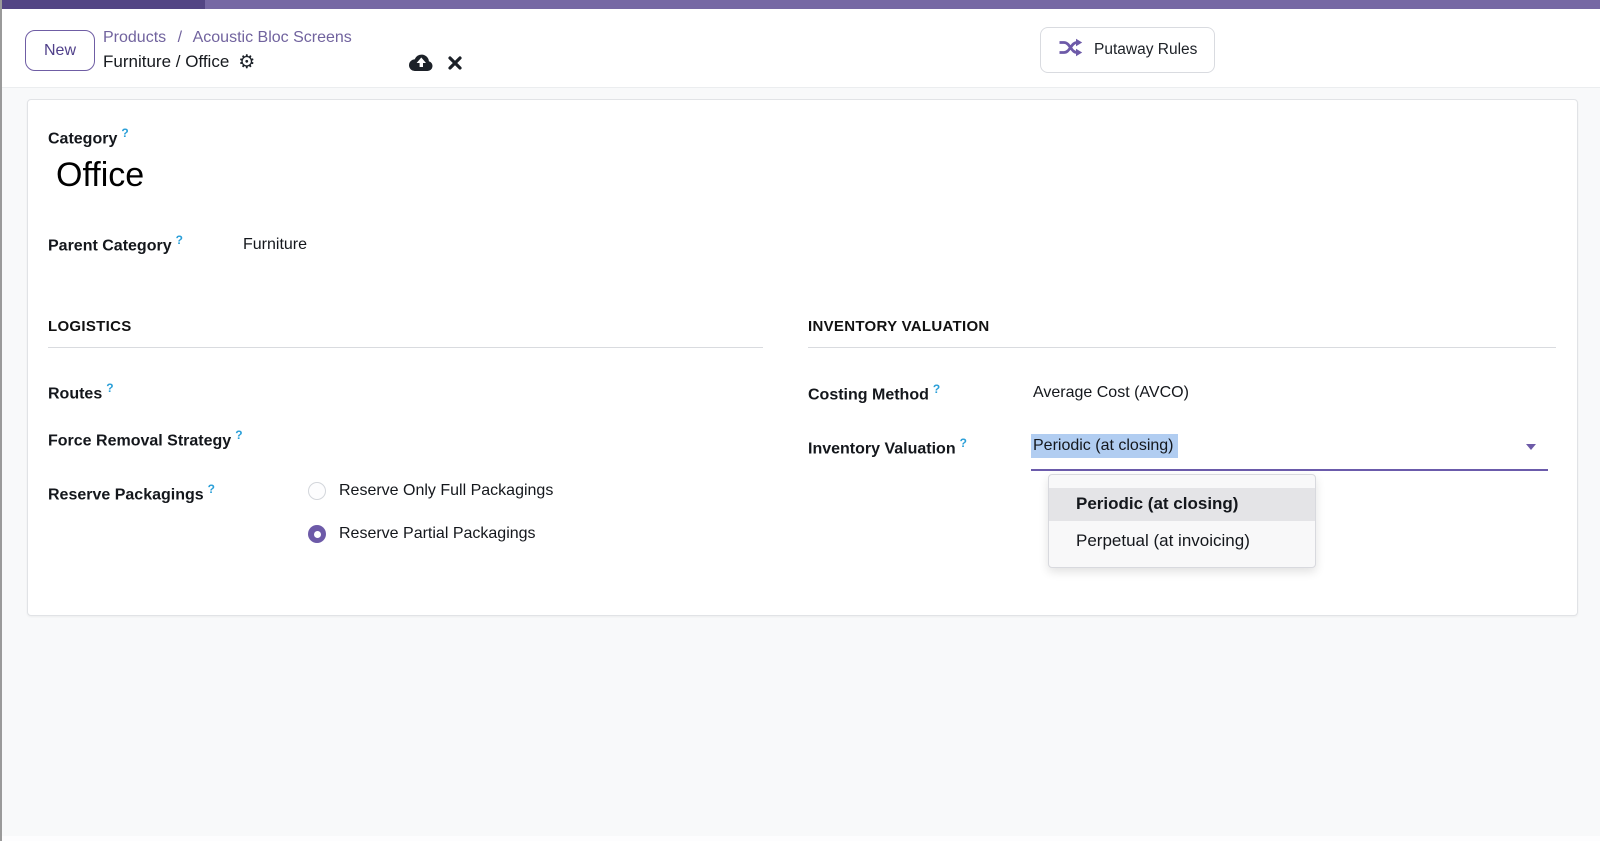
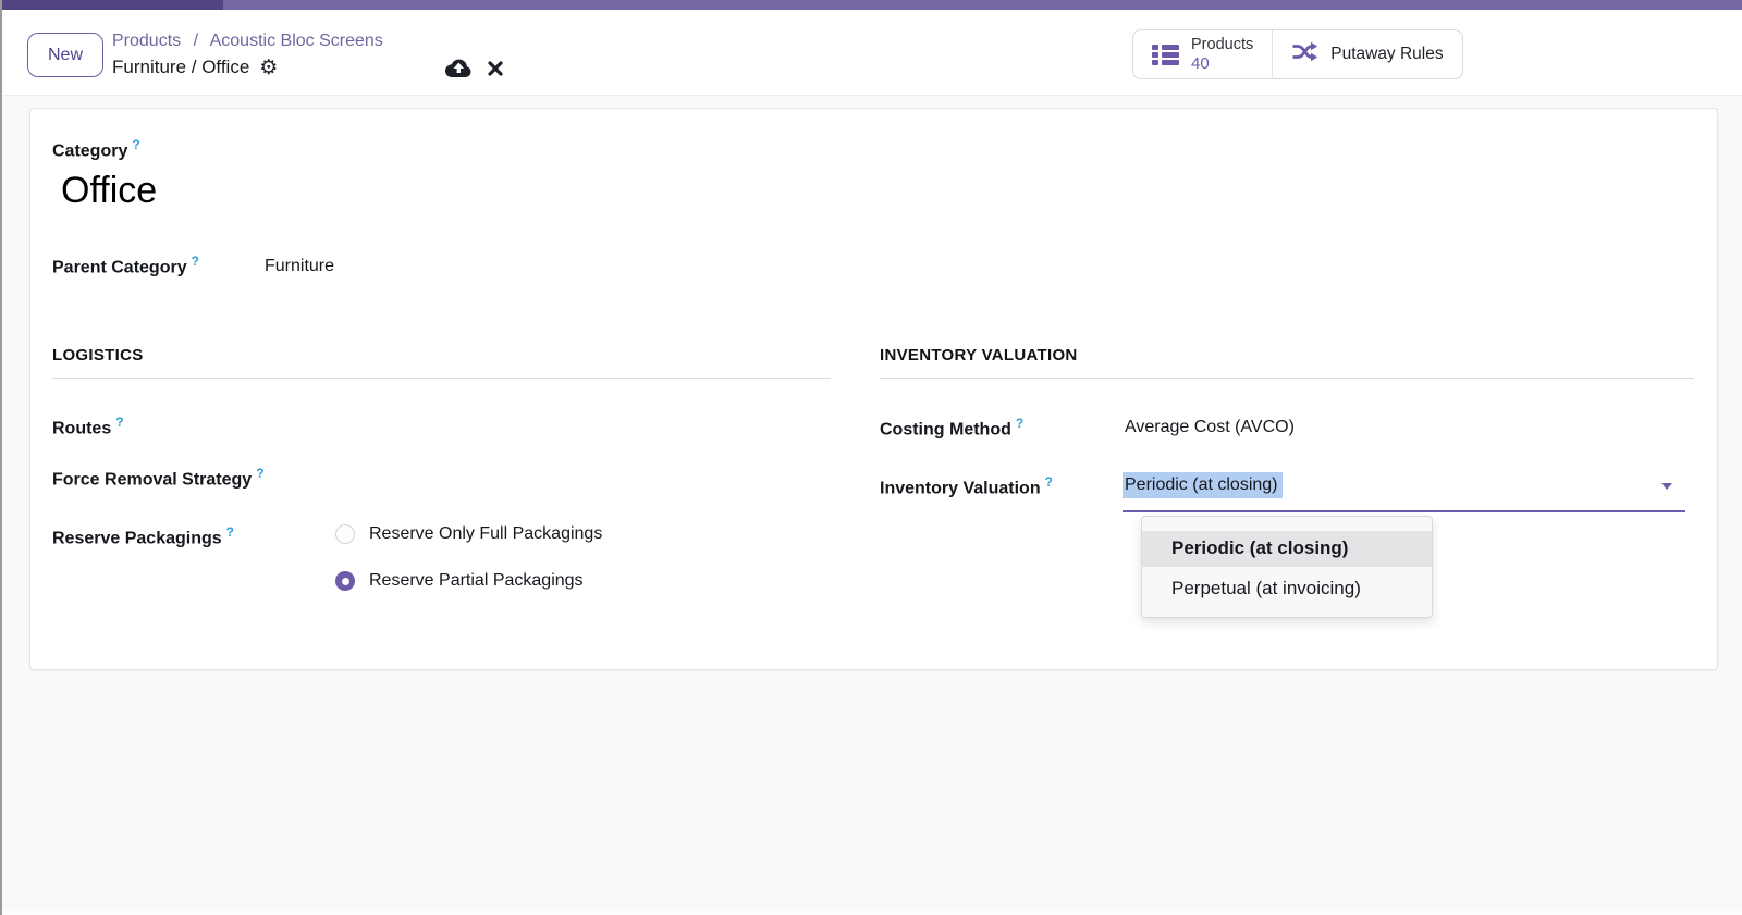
  New
  Products / Acoustic Bloc Screens
  Furniture / Office
  ⚙
+ Products
+ 40
  Putaway Rules
  Category ?
  Office
  Parent Category ?
  Furniture
  LOGISTICS
  INVENTORY VALUATION
  Routes ?
  Force Removal Strategy ?
  Reserve Packagings ?
  Reserve Only Full Packagings
  Reserve Partial Packagings
  Costing Method ?
  Average Cost (AVCO)
  Inventory Valuation ?
  Periodic (at closing)
  Periodic (at closing)
  Perpetual (at invoicing)
